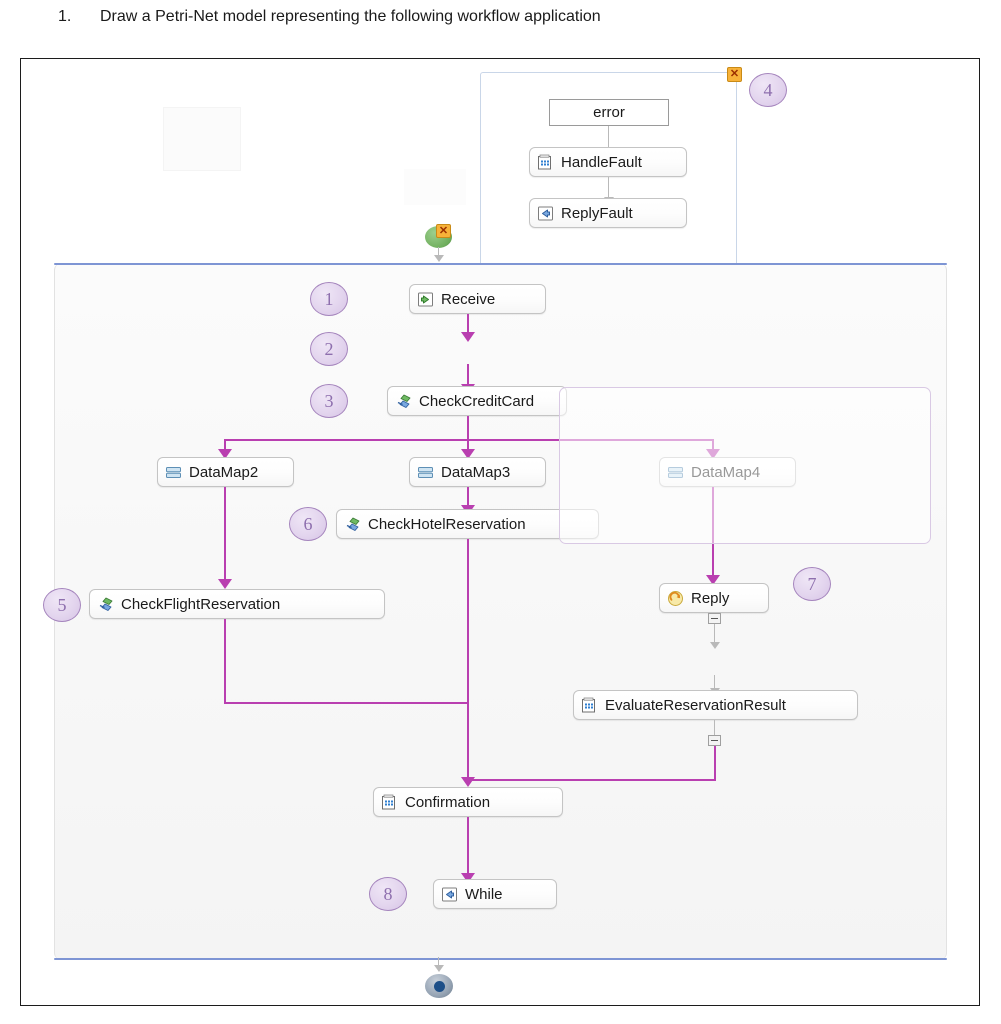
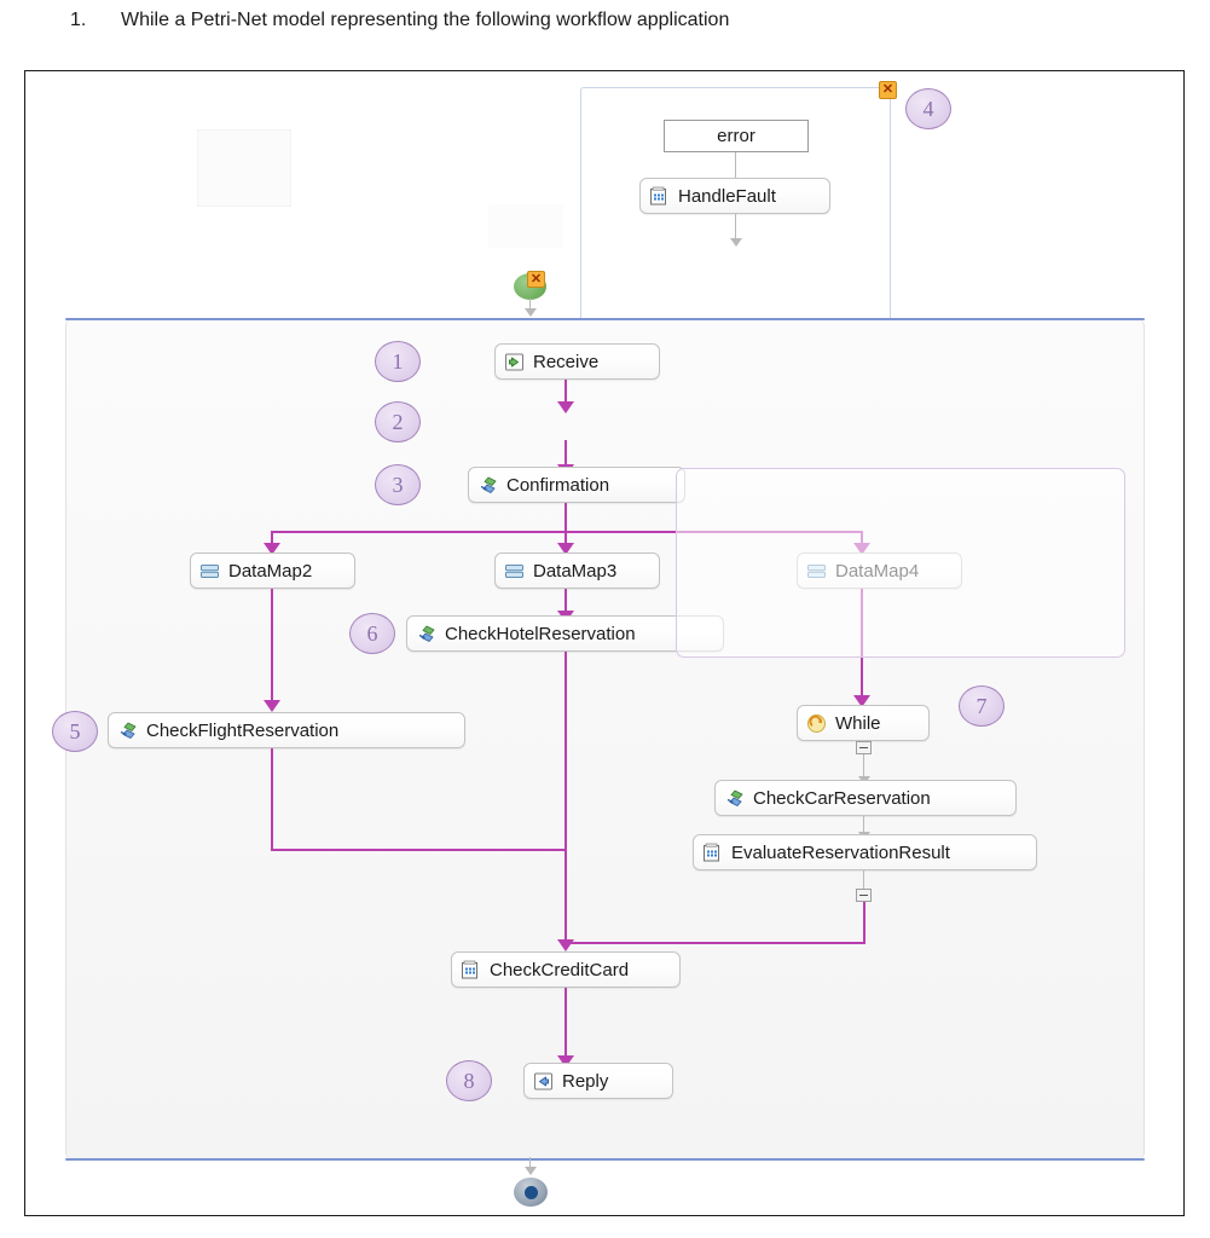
  1.
- Draw a Petri-Net model representing the following workflow application
+ While a Petri-Net model representing the following workflow application
  ✕
  error
  HandleFault
- ReplyFault
  4
  ✕
  1
  Receive
  2
  3
- CheckCreditCard
+ Confirmation
  DataMap2
  DataMap3
  DataMap4
  6
  CheckHotelReservation
  5
  CheckFlightReservation
  7
- Reply
+ While
+ CheckCarReservation
  EvaluateReservationResult
- Confirmation
+ CheckCreditCard
  8
- While
+ Reply
